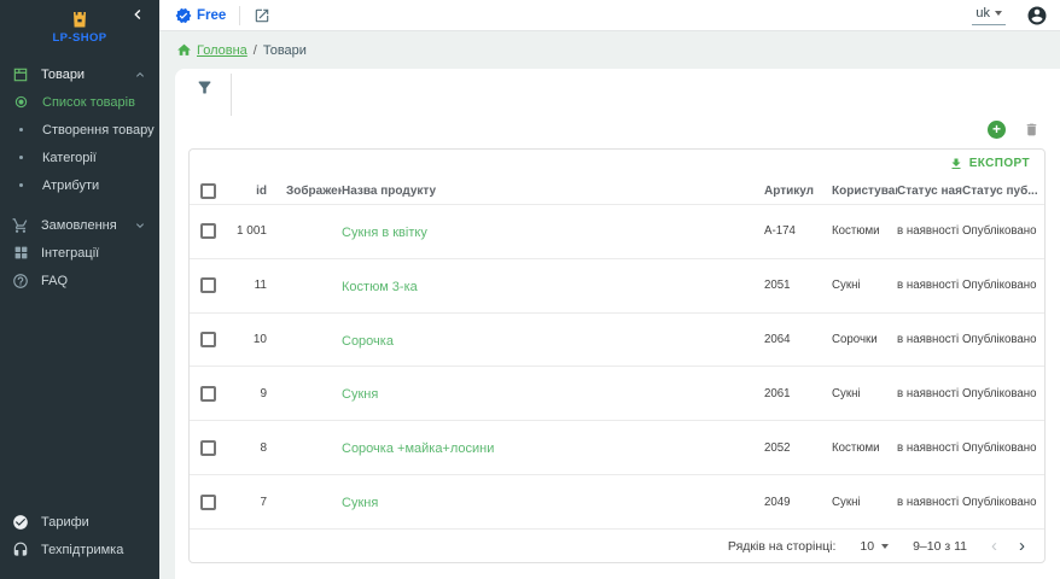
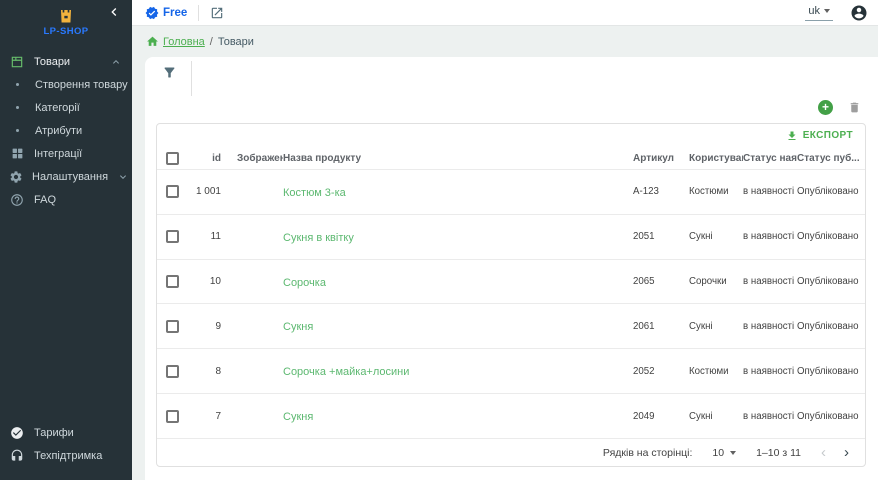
  LP-SHOP
  Товари
- Список товарів
  Створення товару
  Категорії
  Атрибути
- Замовлення
  Інтеграції
+ Налаштування
  FAQ
  Тарифи
  Техпідтримка
  Free
  uk
  Головна
  /
  Товари
  +
  ЕКСПОРТ
  id
  Зображен
  Назва продукту
  Артикул
  Статус ная
  Статус пуб...
  1 001
- Сукня в квітку
+ Костюм 3-ка
- А-174
+ А-123
  Костюми
  в наявності
  Опубліковано
  11
- Костюм 3-ка
+ Сукня в квітку
  2051
  Сукні
  в наявності
  Опубліковано
  10
  Сорочка
- 2064
+ 2065
  Сорочки
  в наявності
  Опубліковано
  9
  Сукня
  2061
  Сукні
  в наявності
  Опубліковано
  8
  Сорочка +майка+лосини
  2052
  Костюми
  в наявності
  Опубліковано
  7
  Сукня
  2049
  Сукні
  в наявності
  Опубліковано
  Рядків на сторінці:
  10
- 9–10 з 11
+ 1–10 з 11
  ‹
  ›
